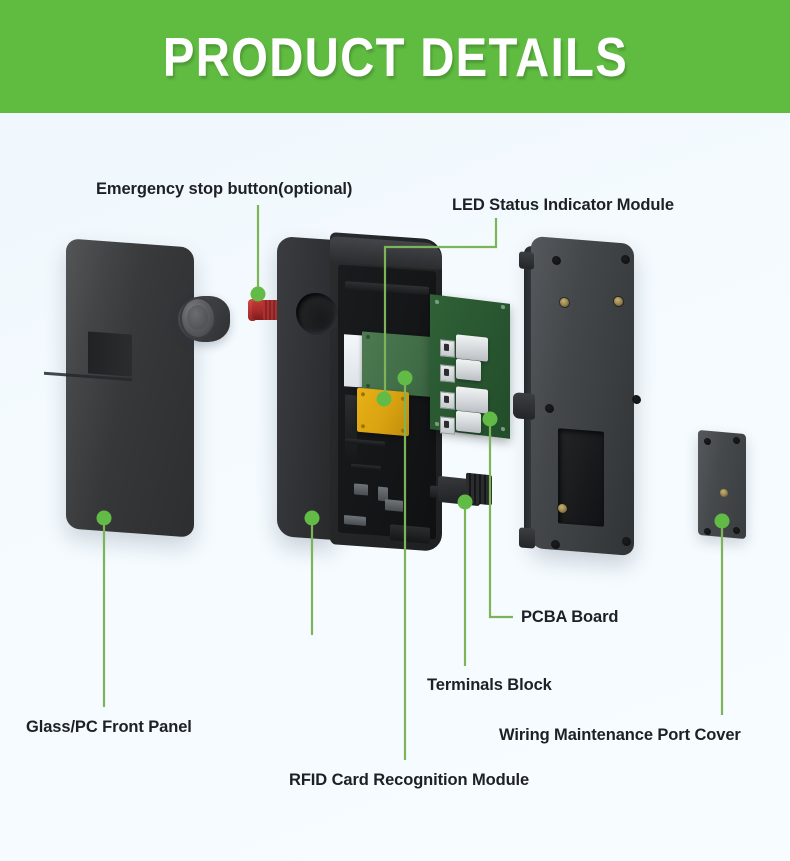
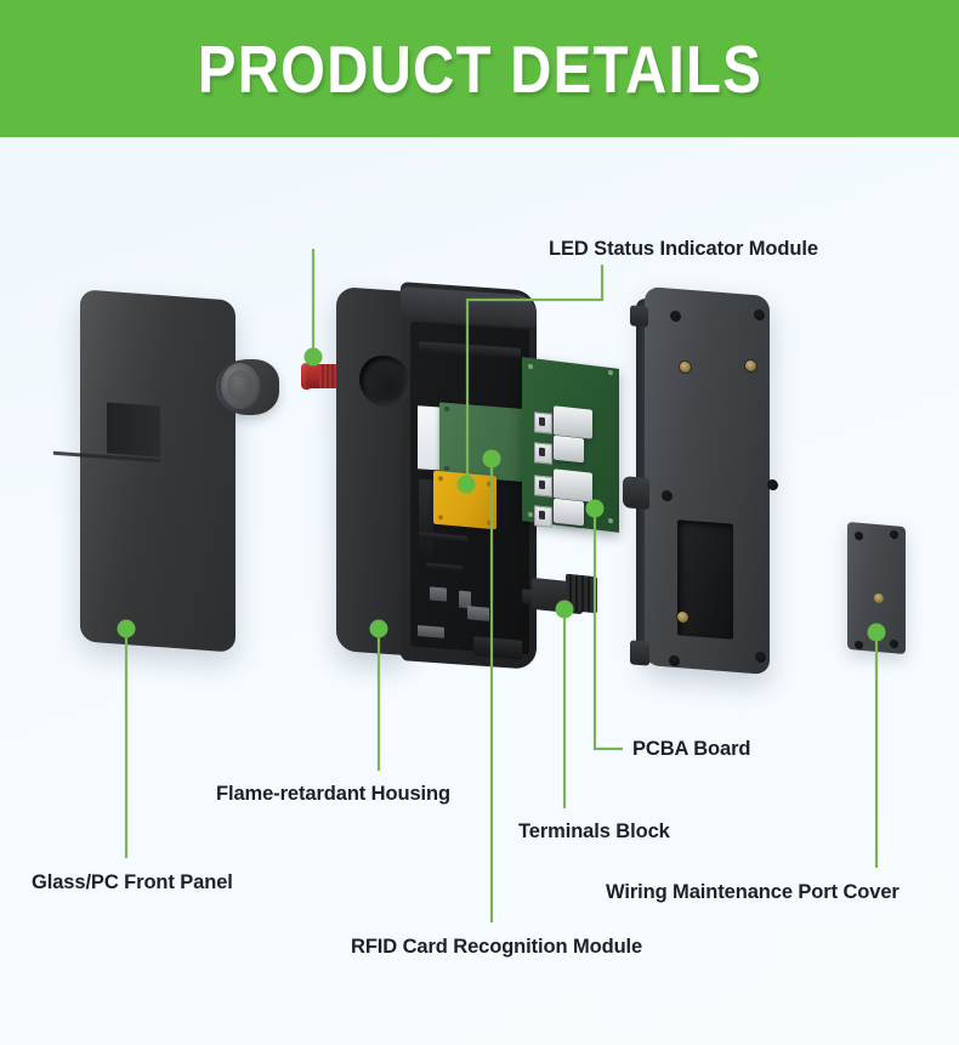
  PRODUCT DETAILS
- Emergency stop button(optional)
  LED Status Indicator Module
  Glass/PC Front Panel
+ Flame-retardant Housing
  RFID Card Recognition Module
  Terminals Block
  PCBA Board
  Wiring Maintenance Port Cover
